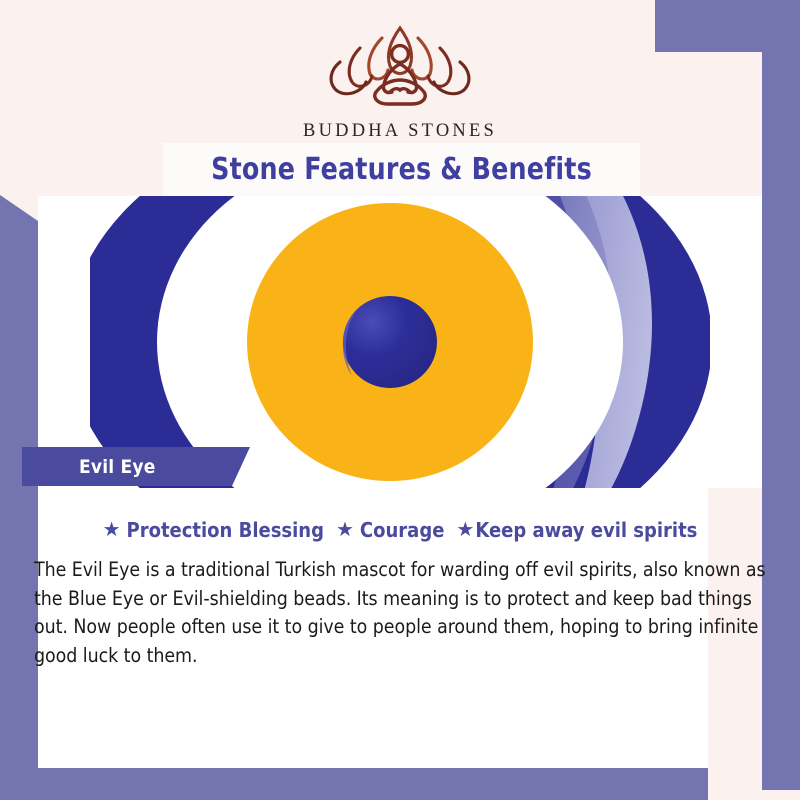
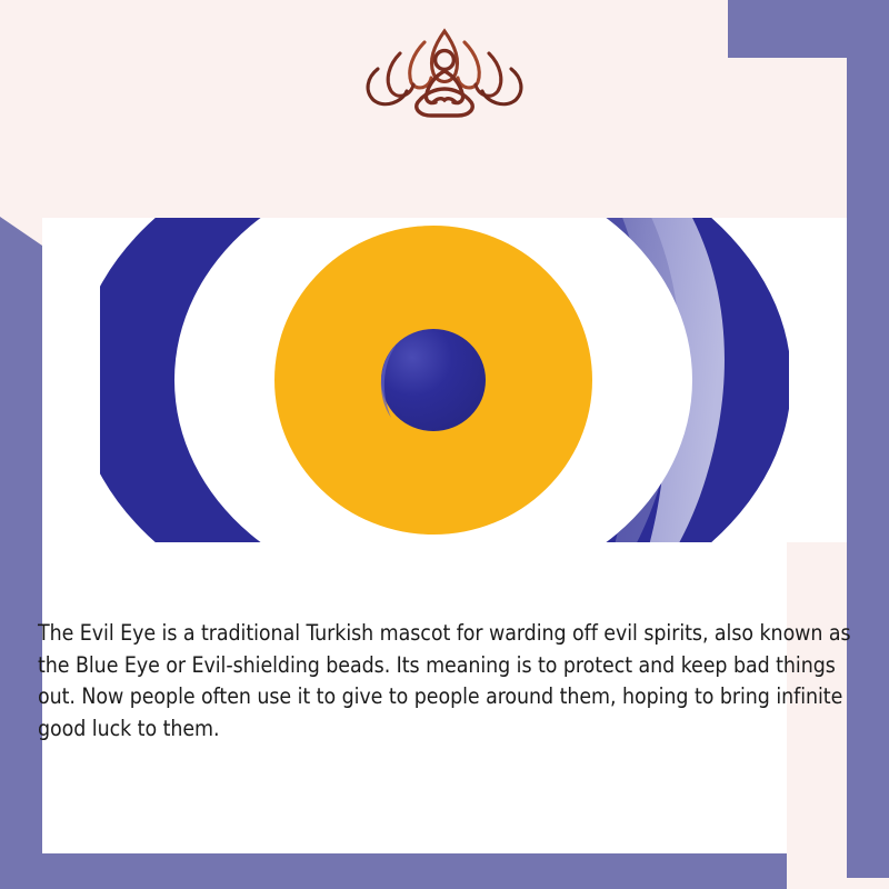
- BUDDHA STONES
- Stone Features & Benefits
- Evil Eye
- ★ Protection Blessing ★ Courage ★ Keep away evil spirits
  The Evil Eye is a traditional Turkish mascot for warding off evil spirits, also known as the Blue Eye or Evil-shielding beads. Its meaning is to protect and keep bad things out. Now people often use it to give to people around them, hoping to bring infinite good luck to them.
